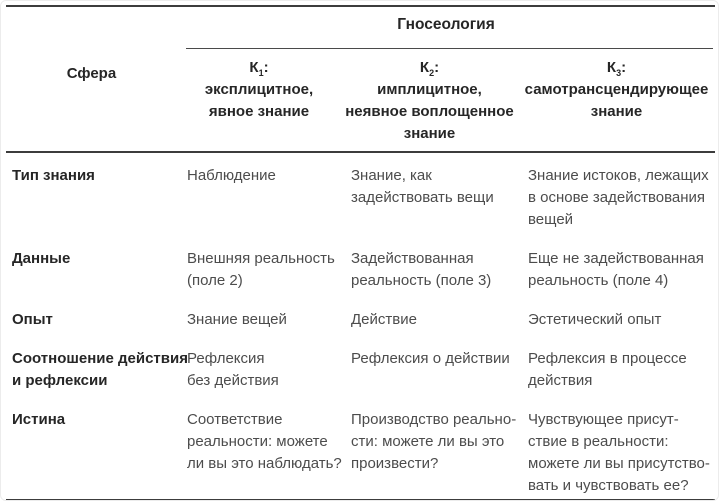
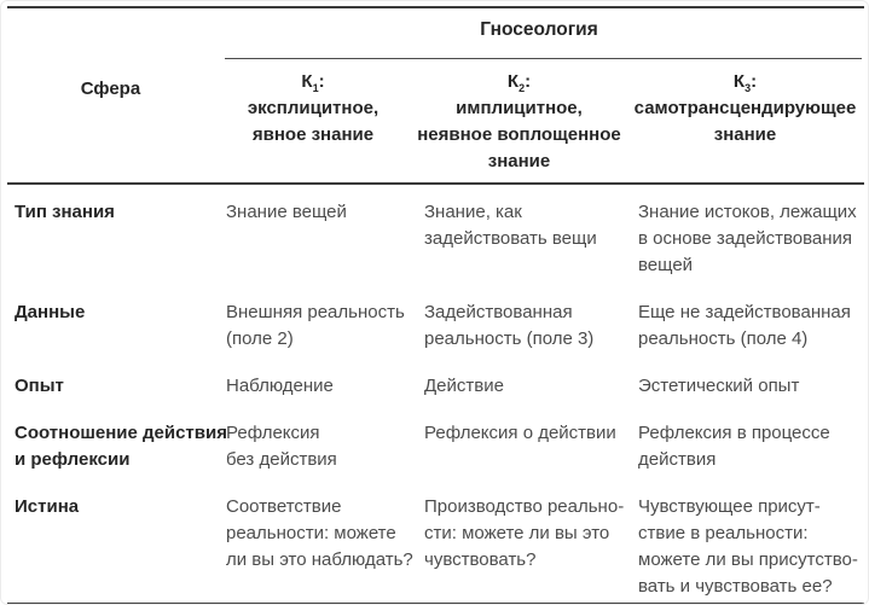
  Сфера	Гносеология
  К1: эксплицитное, явное знание	К2: имплицитное, неявное воплощенное знание	К3: самотрансцендирующее знание
- Тип знания	Наблюдение	Знание, как задействовать вещи	Знание истоков, лежащих в основе задействования вещей
+ Тип знания	Знание вещей	Знание, как задействовать вещи	Знание истоков, лежащих в основе задействования вещей
  Данные	Внешняя реальность (поле 2)	Задействованная реальность (поле 3)	Еще не задействованная реальность (поле 4)
- Опыт	Знание вещей	Действие	Эстетический опыт
+ Опыт	Наблюдение	Действие	Эстетический опыт
  Соотношение действия и рефлексии	Рефлексия без действия	Рефлексия о действии	Рефлексия в процессе действия
- Истина	Соответствие реальности: можете ли вы это наблюдать?	Производство реально- сти: можете ли вы это произвести?	Чувствующее присут- ствие в реальности: можете ли вы присутство- вать и чувствовать ее?
+ Истина	Соответствие реальности: можете ли вы это наблюдать?	Производство реально- сти: можете ли вы это чувствовать?	Чувствующее присут- ствие в реальности: можете ли вы присутство- вать и чувствовать ее?
